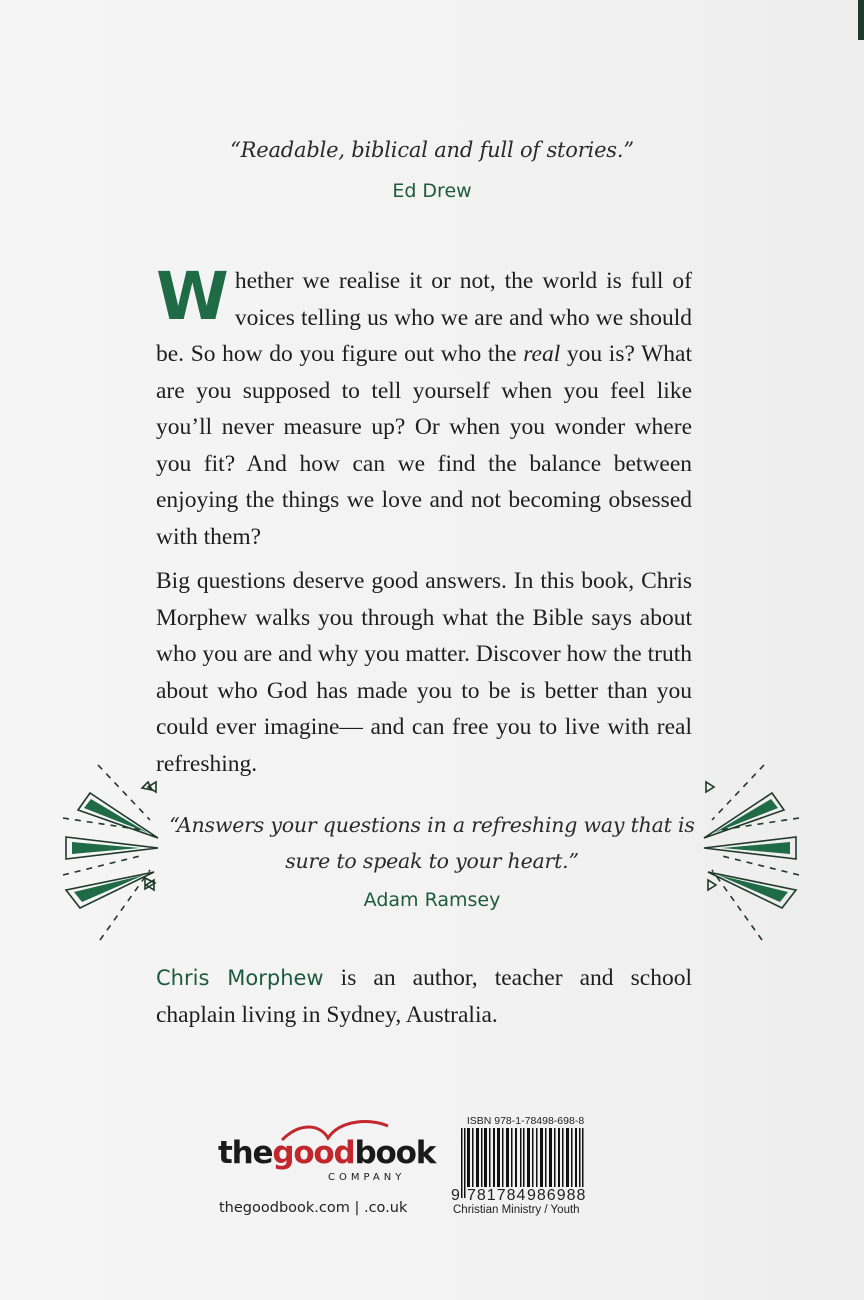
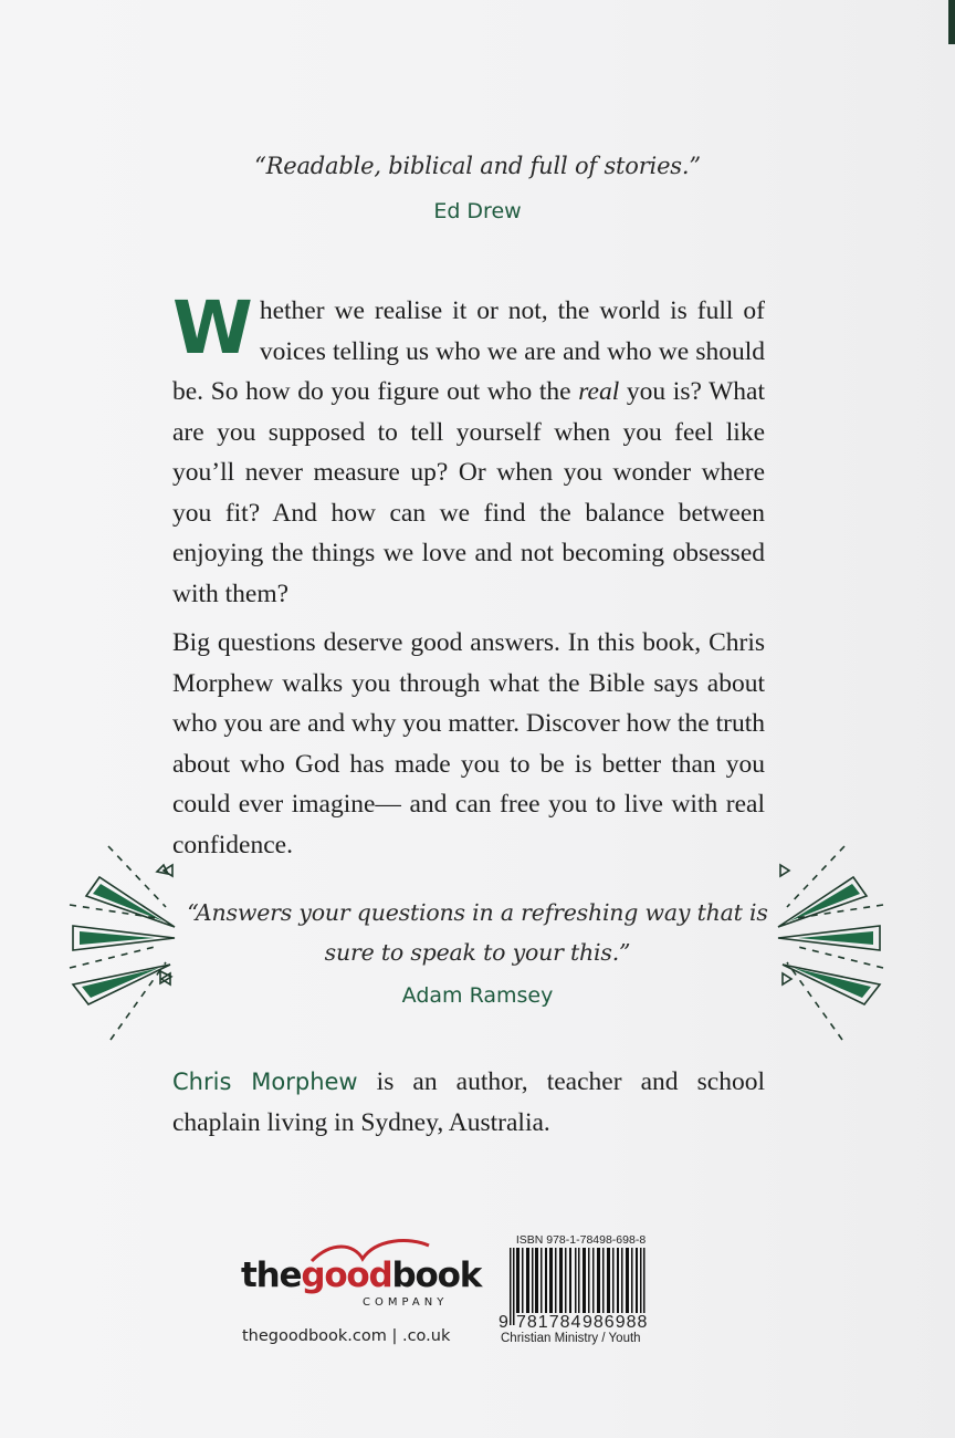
  “Readable, biblical and full of stories.”
  Ed Drew
  W
  hether we realise it or not, the world is full of voices telling us who we are and who we should be. So how do you figure out who the real you is? What are you supposed to tell yourself when you feel like you’ll never measure up? Or when you wonder where you fit? And how can we find the balance between enjoying the things we love and not becoming obsessed with them?
- Big questions deserve good answers. In this book, Chris Morphew walks you through what the Bible says about who you are and why you matter. Discover how the truth about who God has made you to be is better than you could ever imagine— and can free you to live with real refreshing.
+ Big questions deserve good answers. In this book, Chris Morphew walks you through what the Bible says about who you are and why you matter. Discover how the truth about who God has made you to be is better than you could ever imagine— and can free you to live with real confidence.
  “Answers your questions in a refreshing way that is
- sure to speak to your heart.”
+ sure to speak to your this.”
  Adam Ramsey
  Chris Morphew is an author, teacher and school
  chaplain living in Sydney, Australia.
  thegoodbook
  COMPANY
  thegoodbook.com | .co.uk
  ISBN 978-1-78498-698-8
  9
  781784
  986988
  Christian Ministry / Youth
